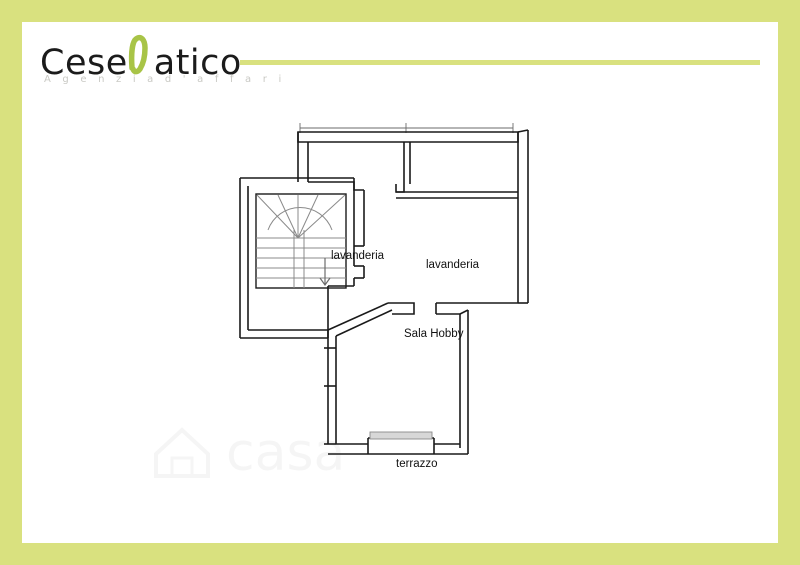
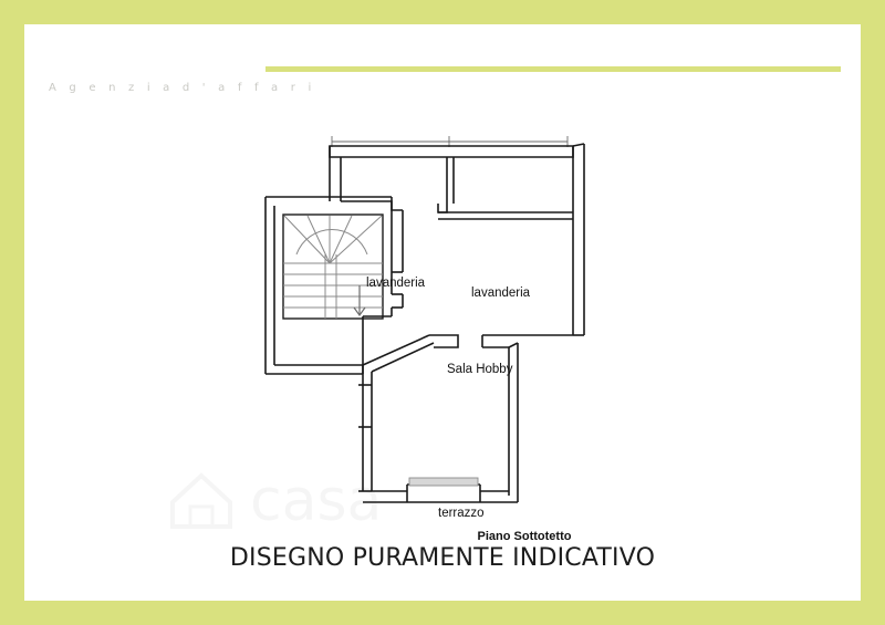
- Cese atico
  A g e n z i a d ' a f f a r i
  casa
  lavanderia
  lavanderia
  Sala Hobby
  terrazzo
+ Piano Sottotetto
+ DISEGNO PURAMENTE INDICATIVO
